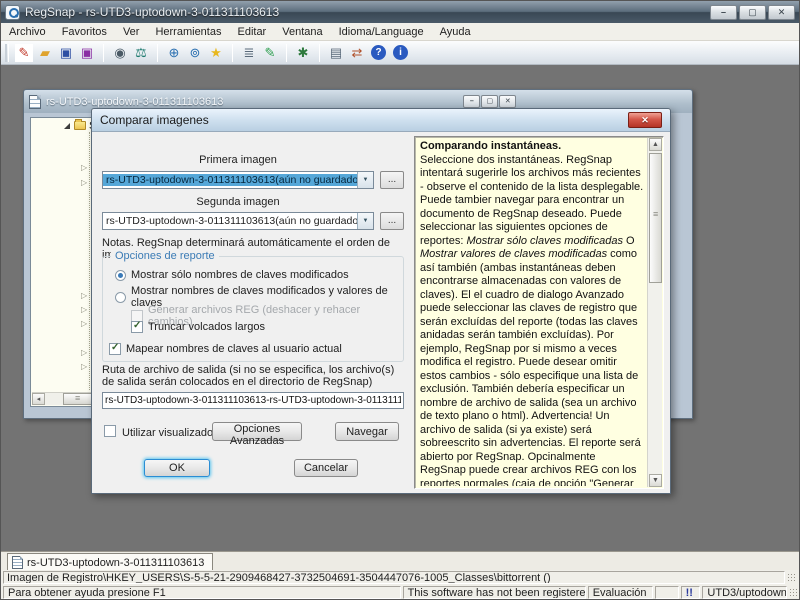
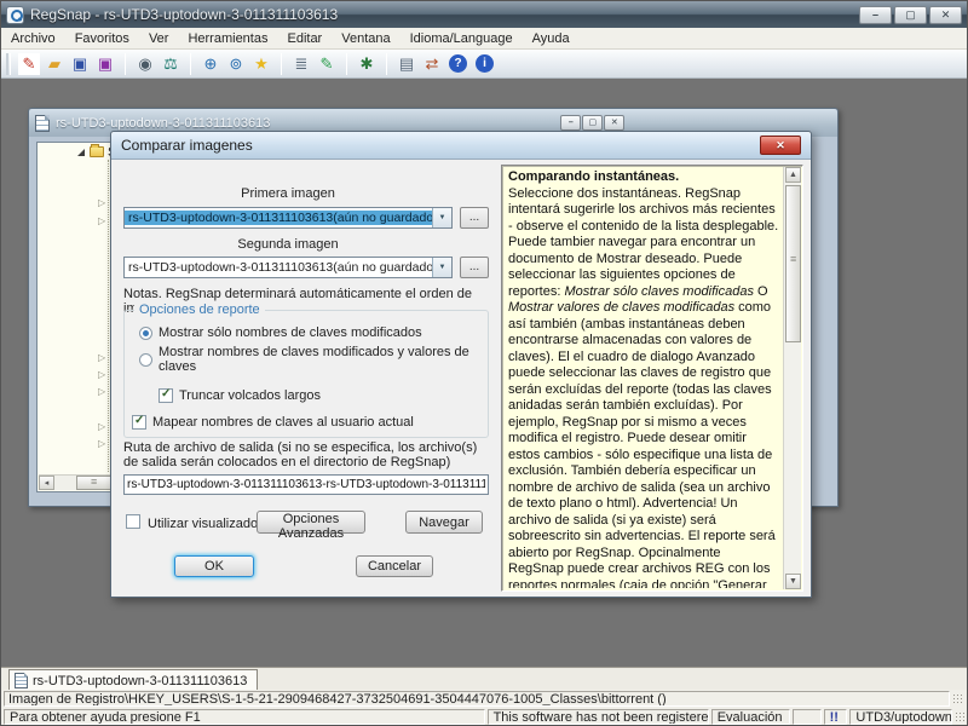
  RegSnap - rs-UTD3-uptodown-3-011311103613
  Archivo
  Favoritos
  Ver
  Herramientas
  Editar
  Ventana
  Idioma/Language
  Ayuda
  ✎
  ▰
  ▣
  ▣
  ◉
  ⚖
  ⊕
  ⊚
  ★
  ≣
  ✎
  ✱
  ▤
  ⇄
  ?
  i
  rs-UTD3-uptodown-3-011311103613
  Comparar imagenes
  Primera imagen
  rs-UTD3-uptodown-3-011311103613(aún no guardado
  ...
  Segunda imagen
  rs-UTD3-uptodown-3-011311103613(aún no guardado
  ...
  Notas. RegSnap determinará automáticamente el orden de im
  Opciones de reporte
  Mostrar sólo nombres de claves modificados
  Mostrar nombres de claves modificados y valores de claves
- Generar archivos REG (deshacer y rehacer cambios)
  Truncar volcados largos
  Mapear nombres de claves al usuario actual
  Ruta de archivo de salida (si no se especifica, los archivo(s) de salida serán colocados en el directorio de RegSnap)
  rs-UTD3-uptodown-3-011311103613-rs-UTD3-uptodown-3-0113111
  Utilizar visualizado
  Opciones Avanzadas
  Navegar
  OK
  Cancelar
  Comparando instantáneas.
- Seleccione dos instantáneas. RegSnap intentará sugerirle los archivos más recientes - observe el contenido de la lista desplegable. Puede tambier navegar para encontrar un documento de RegSnap deseado. Puede seleccionar las siguientes opciones de reportes: Mostrar sólo claves modificadas O Mostrar valores de claves modificadas como así también (ambas instantáneas deben encontrarse almacenadas con valores de claves). El el cuadro de dialogo Avanzado puede seleccionar las claves de registro que serán excluídas del reporte (todas las claves anidadas serán también excluídas). Por ejemplo, RegSnap por si mismo a veces modifica el registro. Puede desear omitir estos cambios - sólo especifique una lista de exclusión. También debería especificar un nombre de archivo de salida (sea un archivo de texto plano o html). Advertencia! Un archivo de salida (si ya existe) será sobreescrito sin advertencias. El reporte será abierto por RegSnap. Opcinalmente RegSnap puede crear archivos REG con los reportes normales (caja de opción "Generar
+ Seleccione dos instantáneas. RegSnap intentará sugerirle los archivos más recientes - observe el contenido de la lista desplegable. Puede tambier navegar para encontrar un documento de Mostrar deseado. Puede seleccionar las siguientes opciones de reportes: Mostrar sólo claves modificadas O Mostrar valores de claves modificadas como así también (ambas instantáneas deben encontrarse almacenadas con valores de claves). El el cuadro de dialogo Avanzado puede seleccionar las claves de registro que serán excluídas del reporte (todas las claves anidadas serán también excluídas). Por ejemplo, RegSnap por si mismo a veces modifica el registro. Puede desear omitir estos cambios - sólo especifique una lista de exclusión. También debería especificar un nombre de archivo de salida (sea un archivo de texto plano o html). Advertencia! Un archivo de salida (si ya existe) será sobreescrito sin advertencias. El reporte será abierto por RegSnap. Opcinalmente RegSnap puede crear archivos REG con los reportes normales (caja de opción "Generar
  rs-UTD3-uptodown-3-011311103613
- Imagen de Registro\HKEY_USERS\S-5-5-21-2909468427-3732504691-3504447076-1005_Classes\bittorrent ()
+ Imagen de Registro\HKEY_USERS\S-1-5-21-2909468427-3732504691-3504447076-1005_Classes\bittorrent ()
  Para obtener ayuda presione F1
  This software has not been registere
  Evaluación
  !!
  UTD3/uptodown
